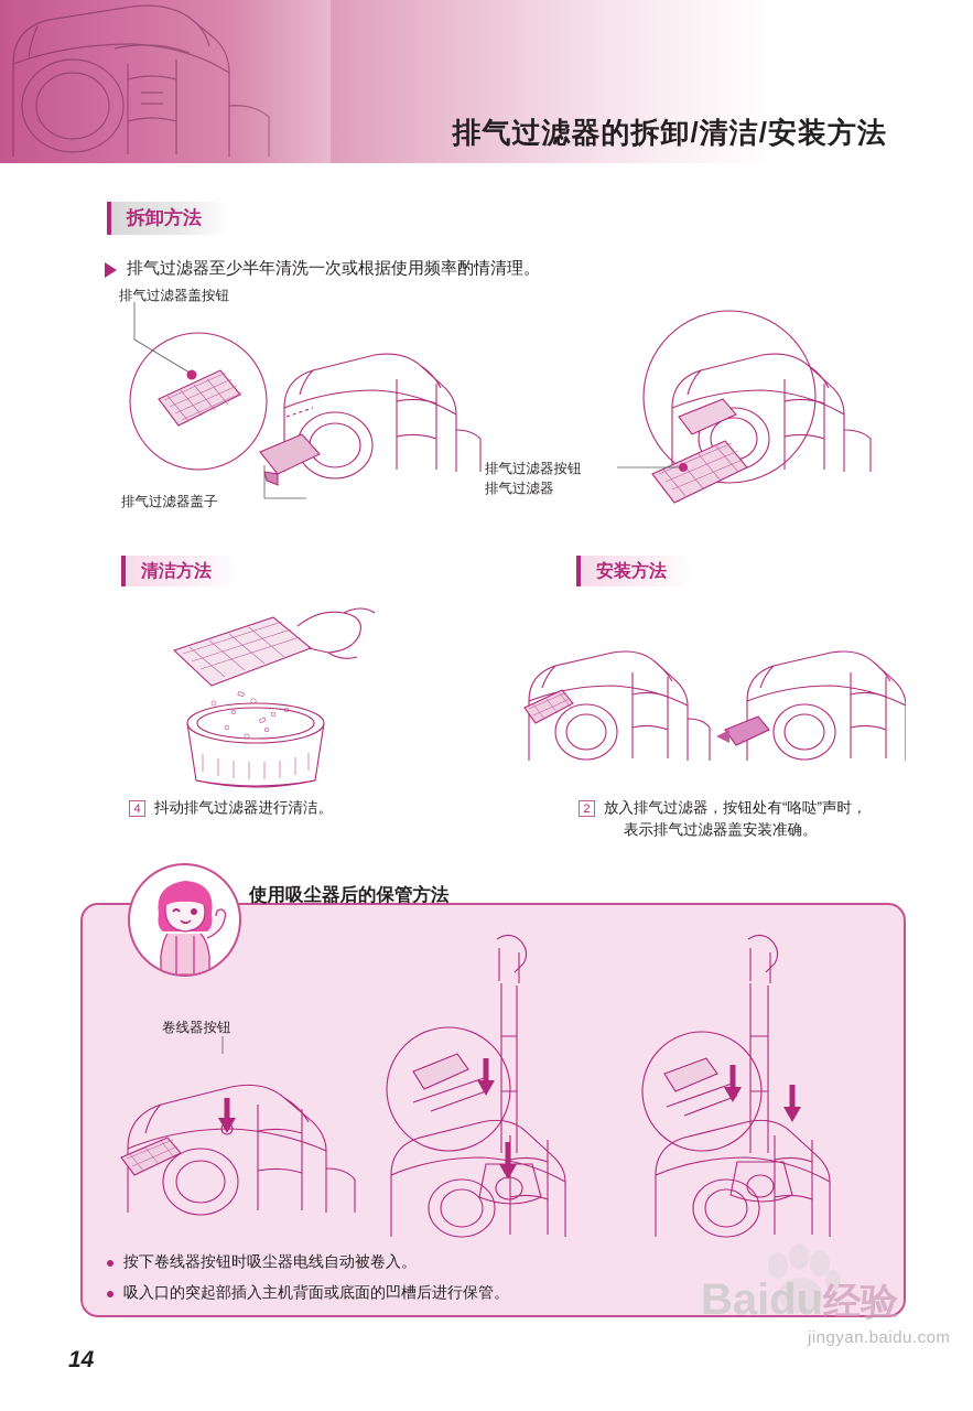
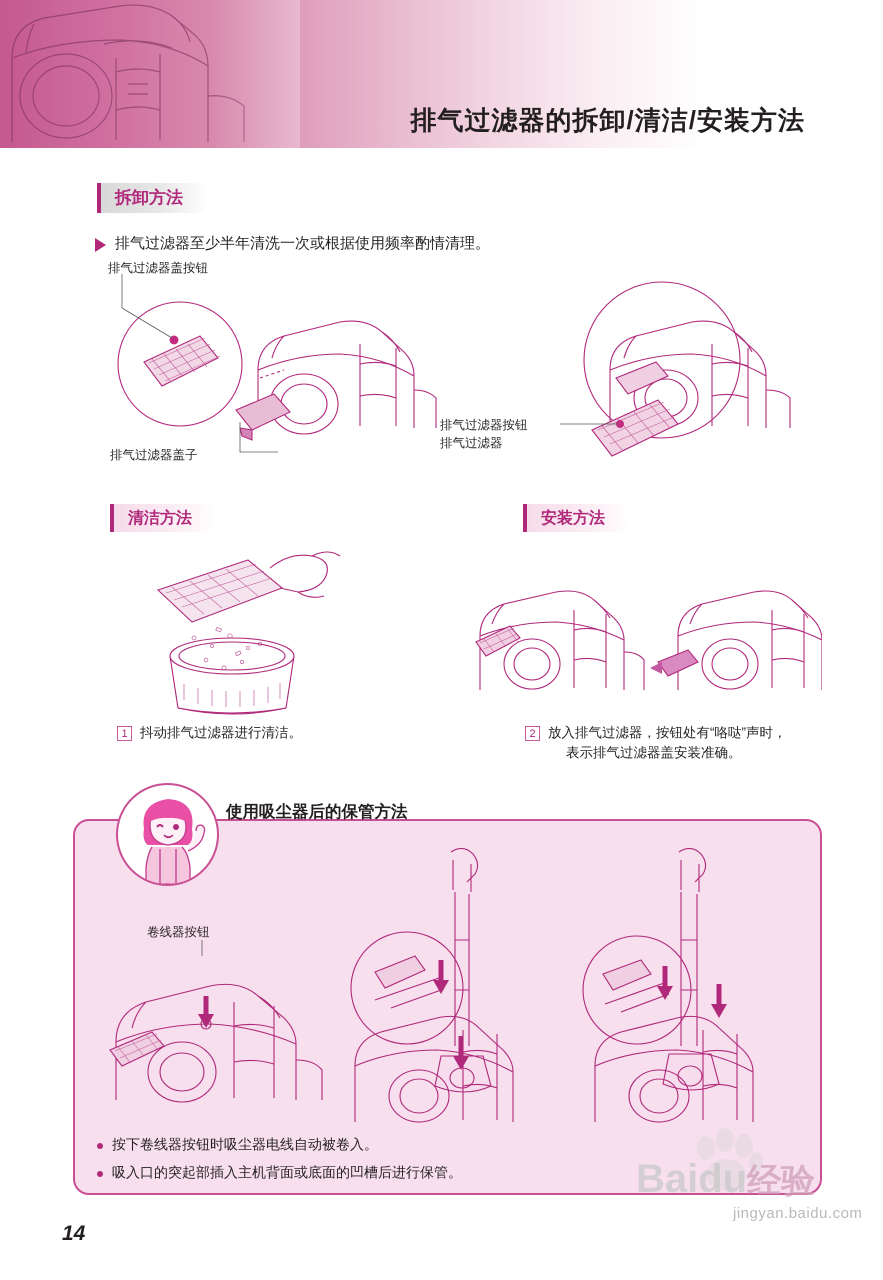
  排气过滤器的拆卸/清洁/安装方法
  拆卸方法
  排气过滤器至少半年清洗一次或根据使用频率酌情清理。
  排气过滤器盖按钮
  排气过滤器盖子
  排气过滤器按钮
  排气过滤器
  清洁方法
- 4
+ 1
  抖动排气过滤器进行清洁。
  安装方法
  2
  放入排气过滤器，按钮处有“咯哒”声时，
  表示排气过滤器盖安装准确。
  使用吸尘器后的保管方法
  卷线器按钮
  按下卷线器按钮时吸尘器电线自动被卷入。
  吸入口的突起部插入主机背面或底面的凹槽后进行保管。
  14
  Baidu经验
  jingyan.baidu.com
